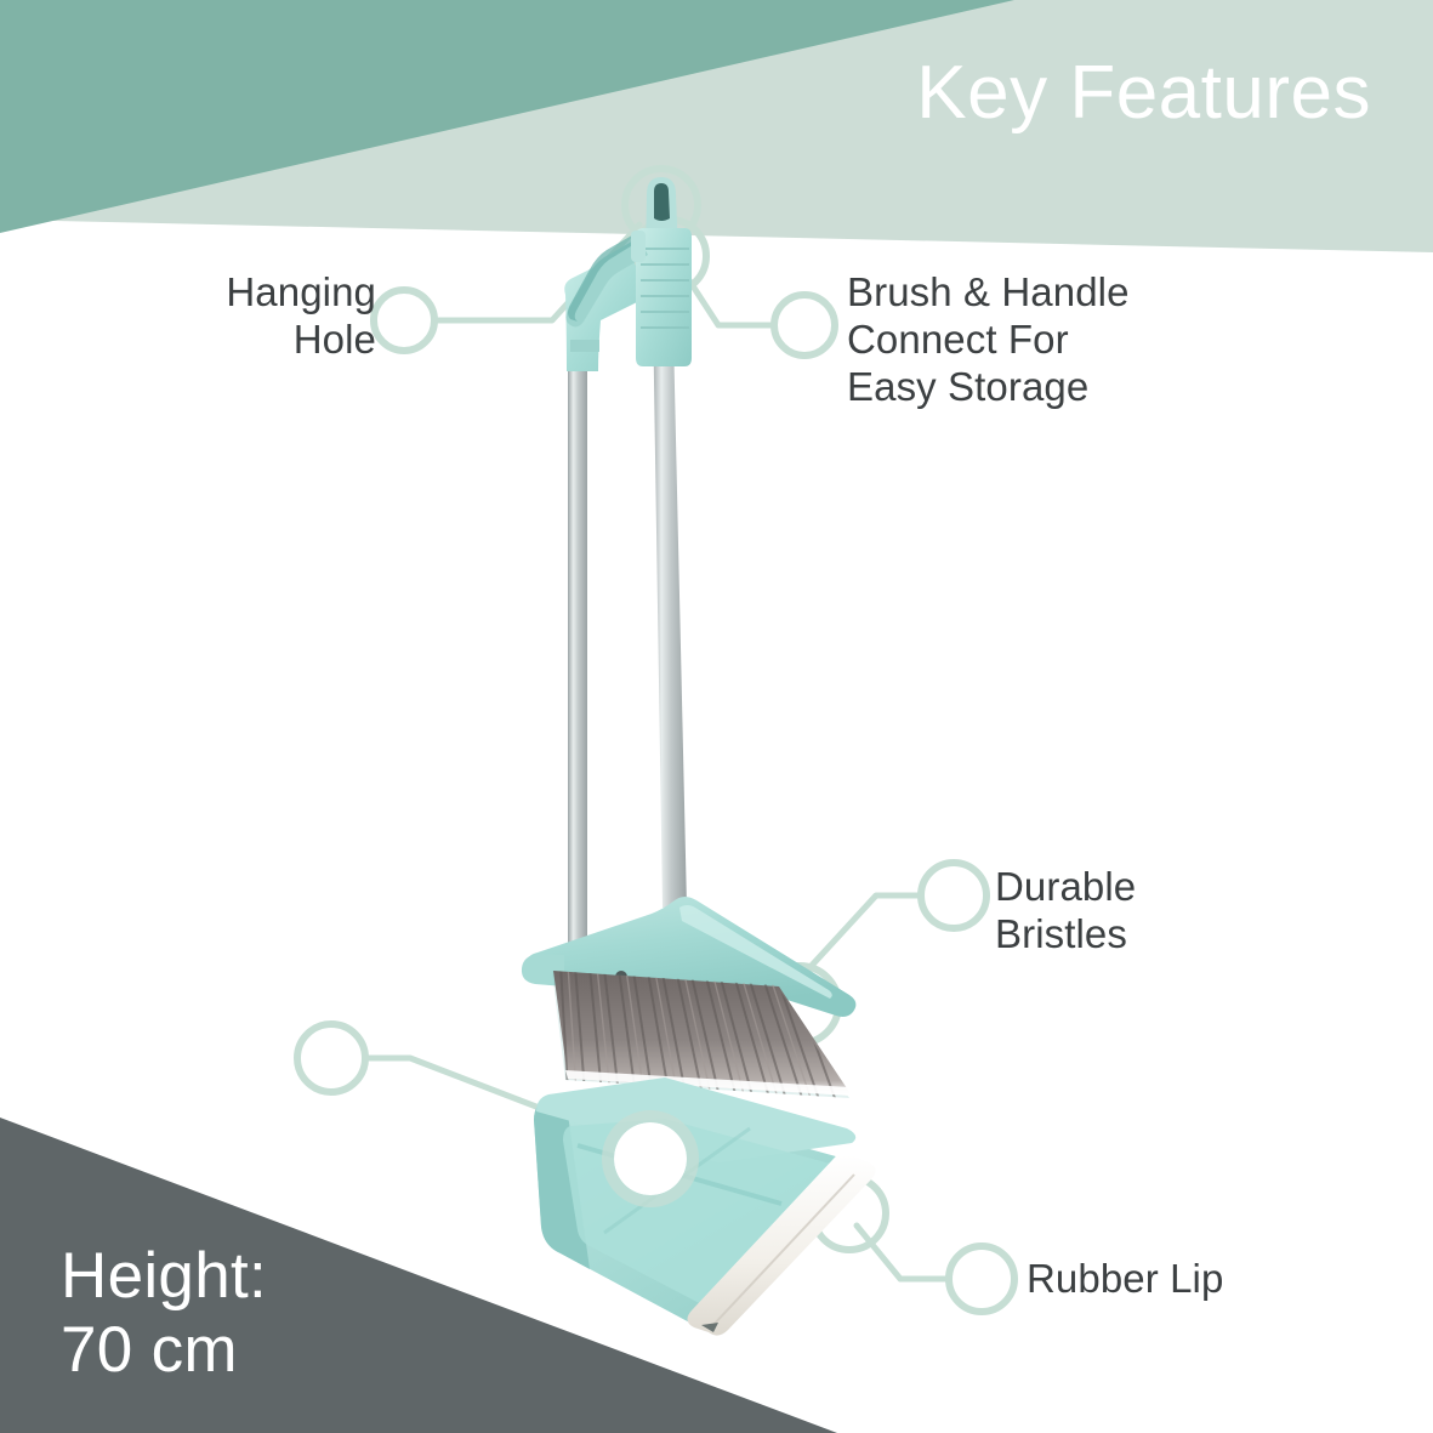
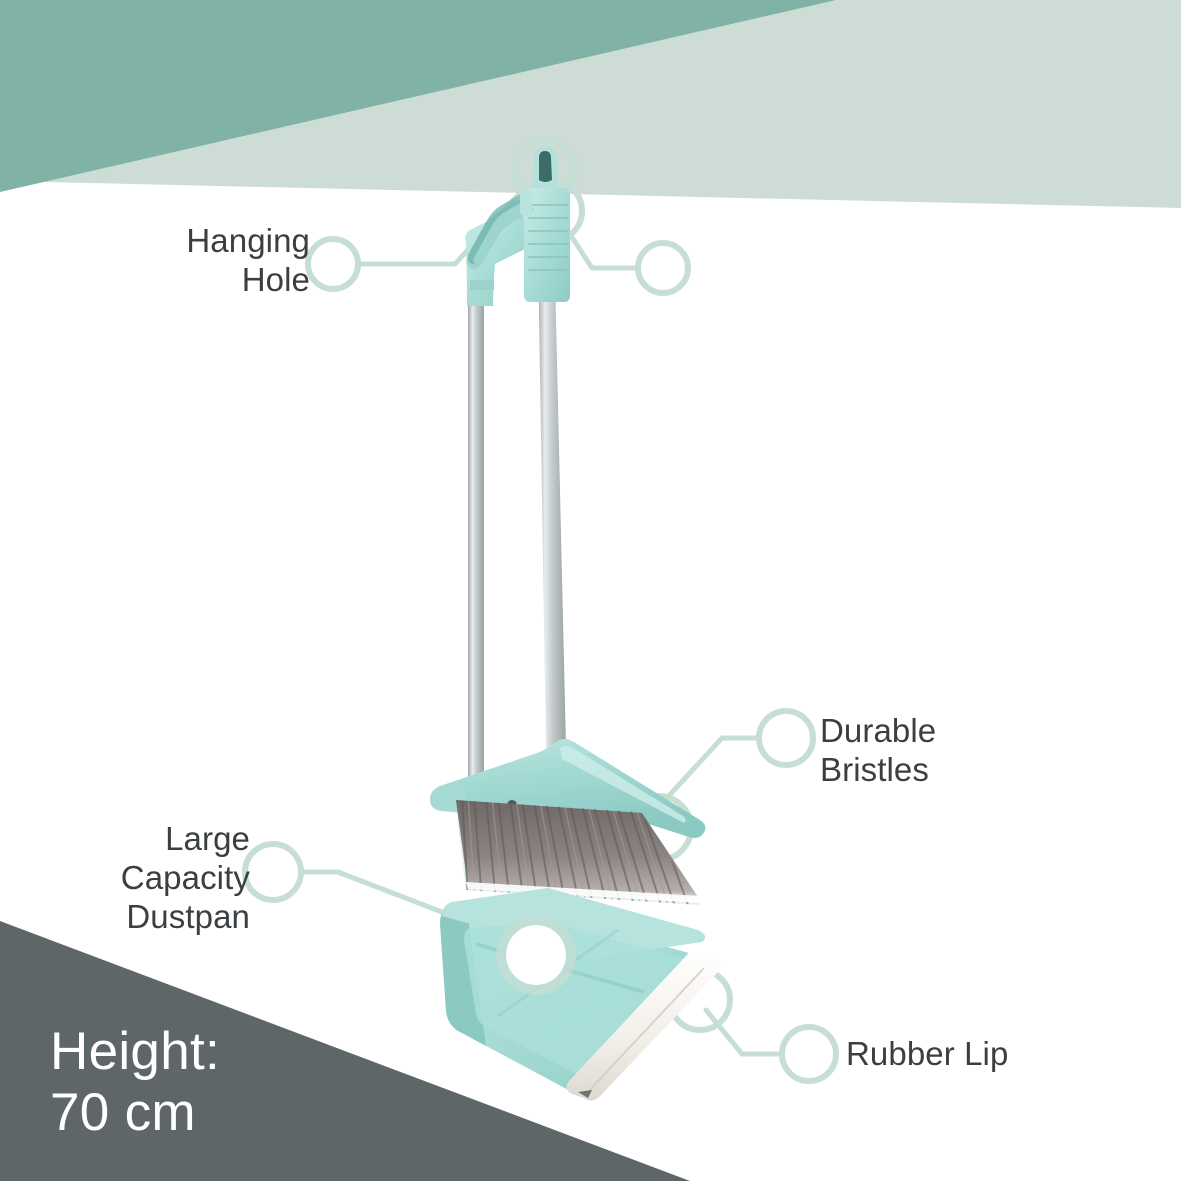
- Key Features
  Height:
  70 cm
  Hanging
  Hole
- Brush & Handle
- Connect For
- Easy Storage
  Durable
  Bristles
+ Large
+ Capacity
+ Dustpan
  Rubber Lip
